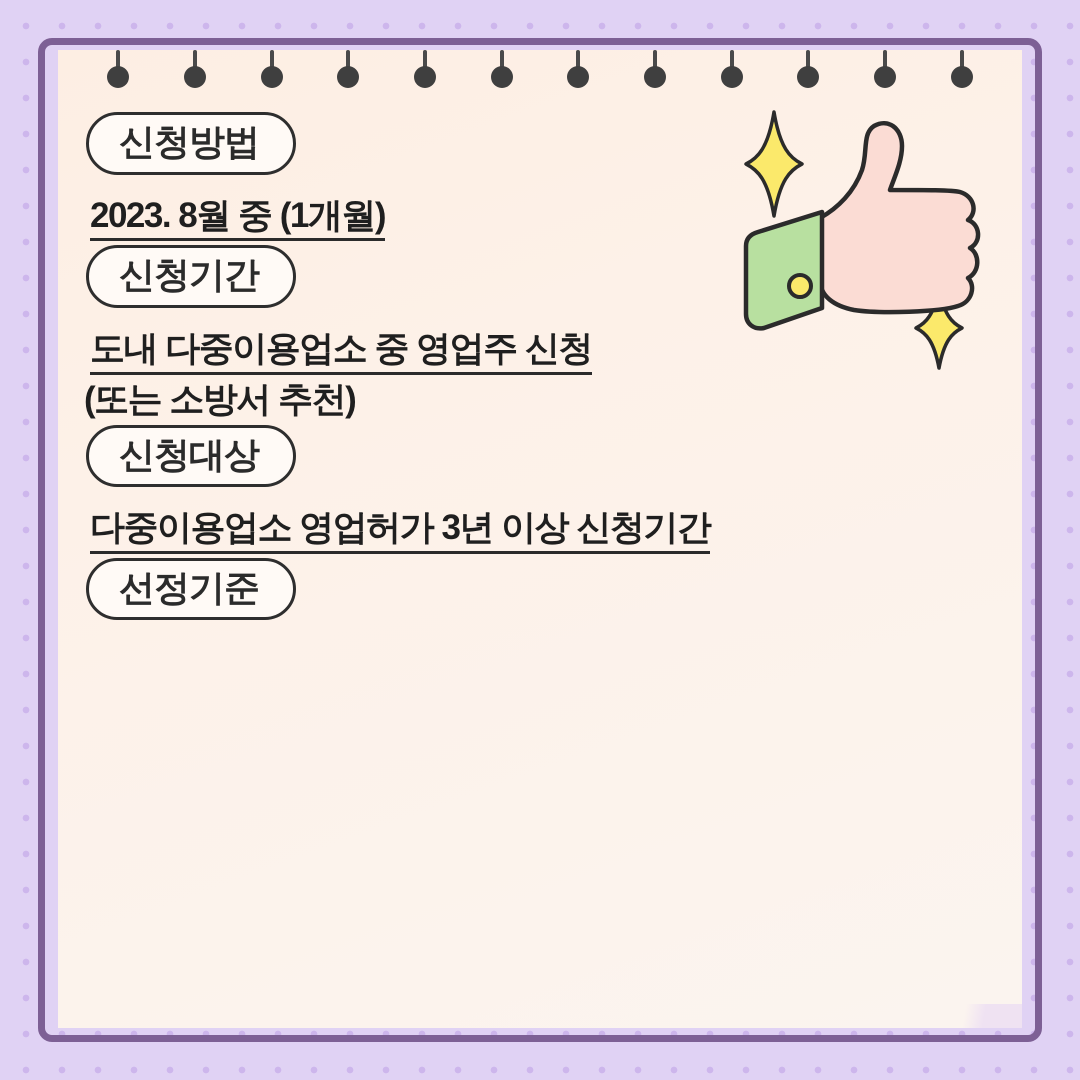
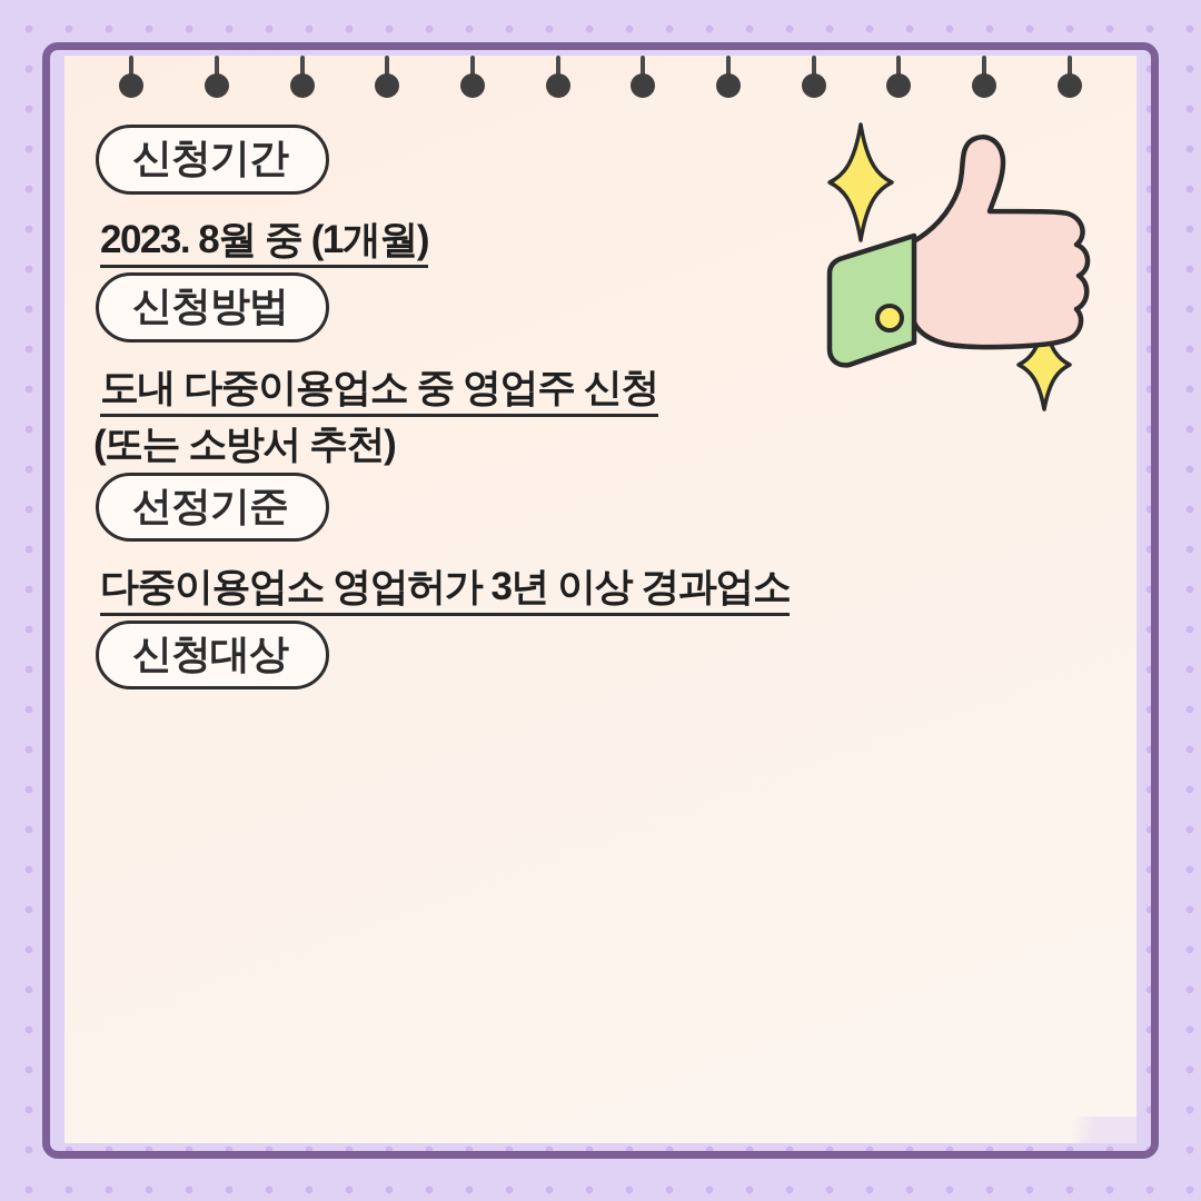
- 신청방법
+ 신청기간
  2023. 8월 중 (1개월)
- 신청기간
+ 신청방법
  도내 다중이용업소 중 영업주 신청
  (또는 소방서 추천)
- 신청대상
+ 선정기준
- 다중이용업소 영업허가 3년 이상 신청기간
+ 다중이용업소 영업허가 3년 이상 경과업소
- 선정기준
+ 신청대상
